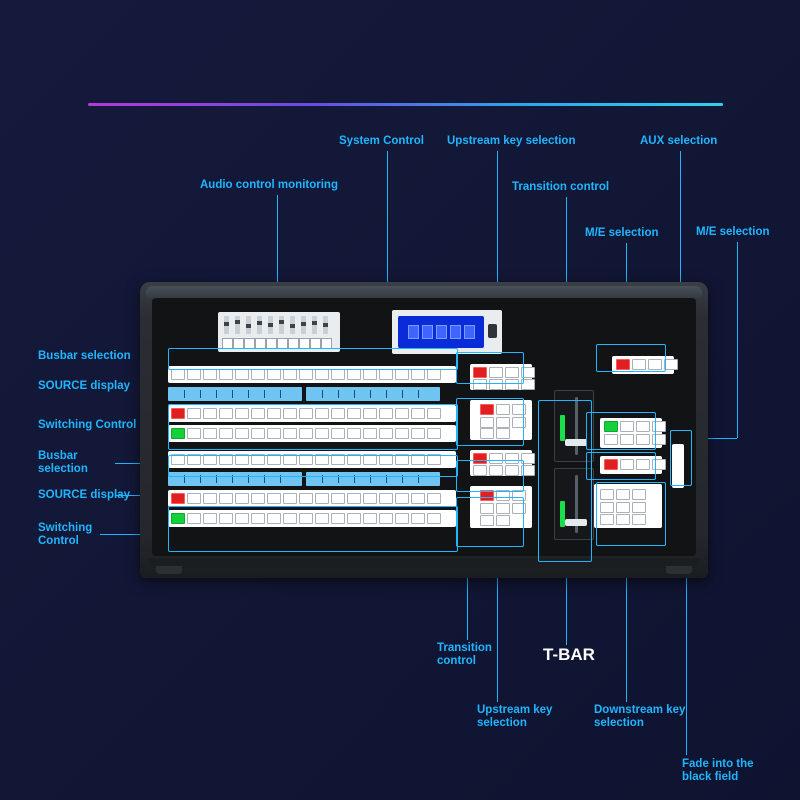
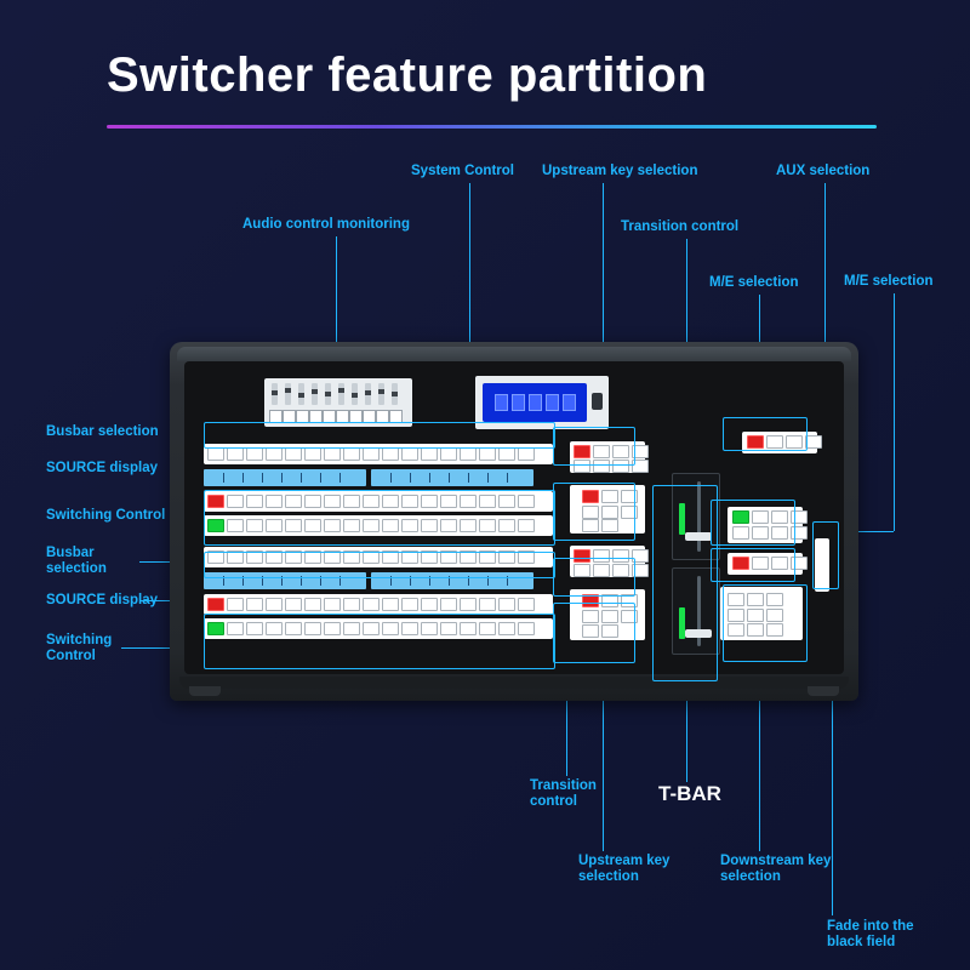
+ Switcher feature partition
  Audio control monitoring
  System Control
  Upstream key selection
  AUX selection
  Transition control
  M/E selection
  M/E selection
  Busbar selection
  SOURCE display
  Switching Control
  Busbar
  selection
  SOURCE disp
  Switching
  Control
  Transition
  control
  T-BAR
  Upstream key
  selection
  Downstream key
  selection
  Fade into the
  black field
